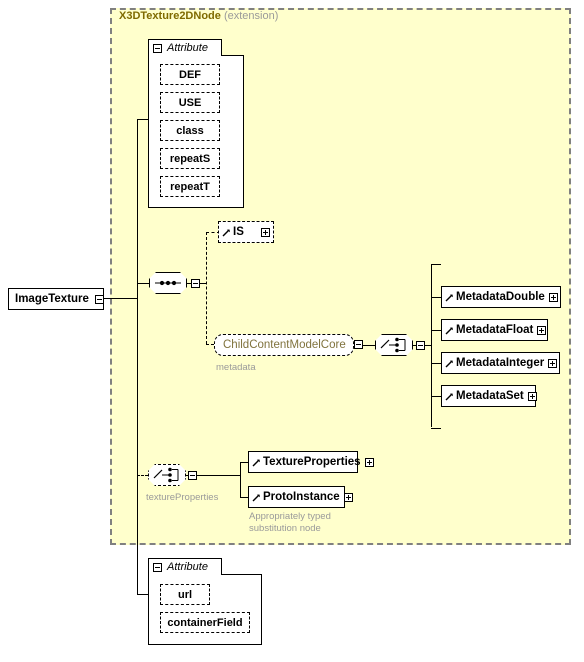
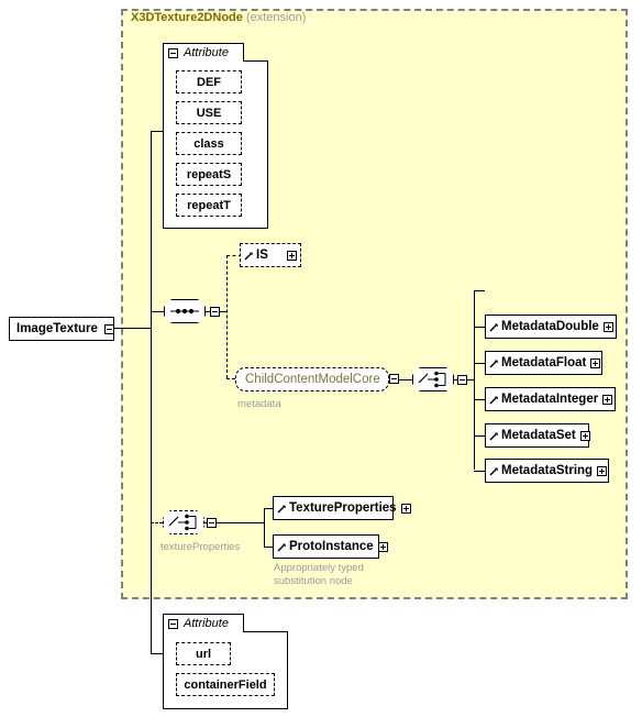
  X3DTexture2DNode (extension)
  ImageTexture
  Attribute
  DEF
  USE
  class
  repeatS
  repeatT
  IS
  ChildContentModelCore
  metadata
  MetadataDouble
  MetadataFloat
  MetadataInteger
  MetadataSet
+ MetadataString
  textureProperties
  TextureProperties
  ProtoInstance
  Appropriately typed
  substitution node
  Attribute
  url
  containerField
